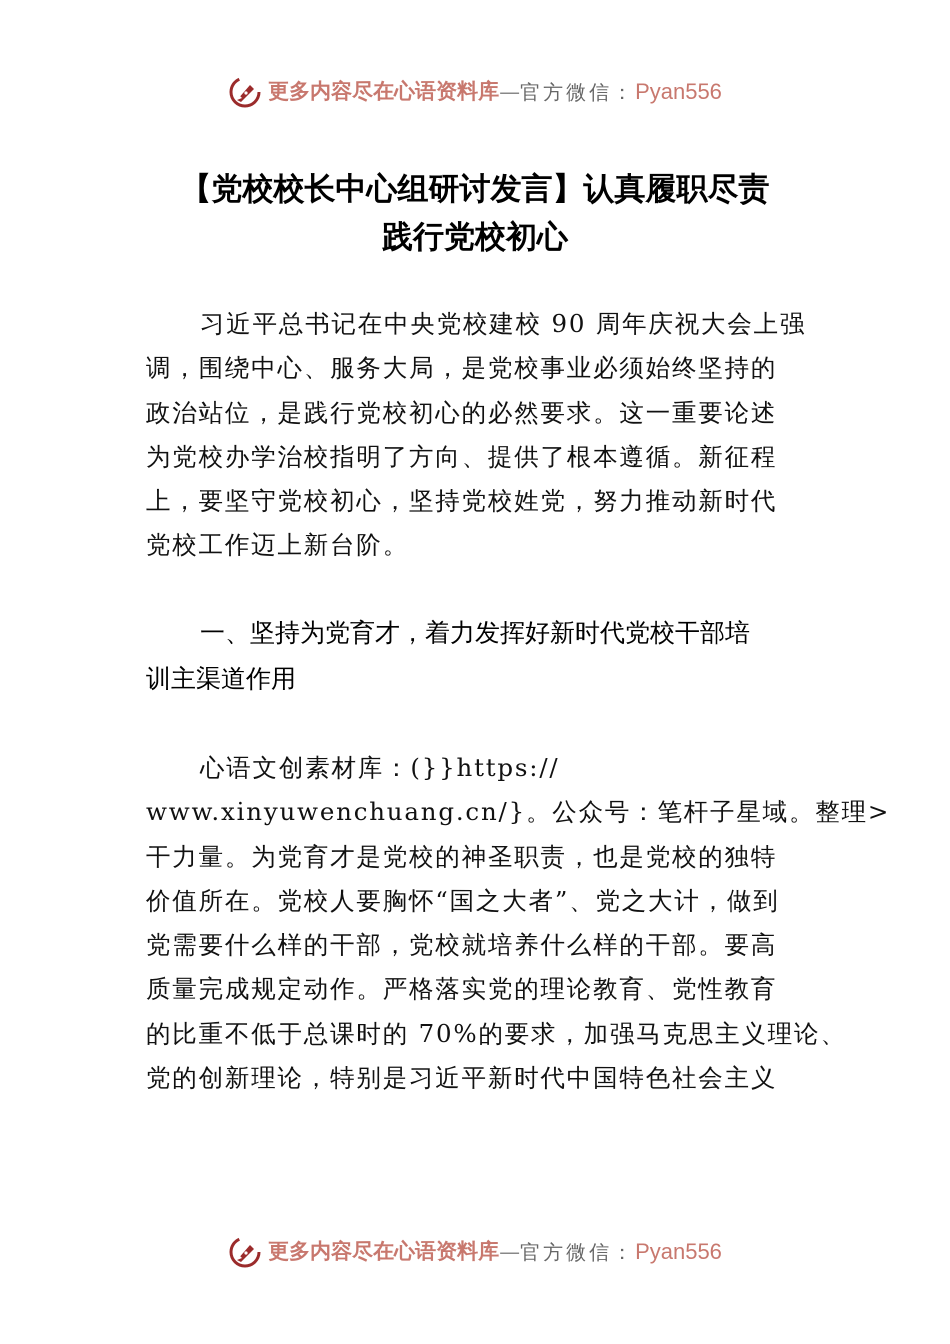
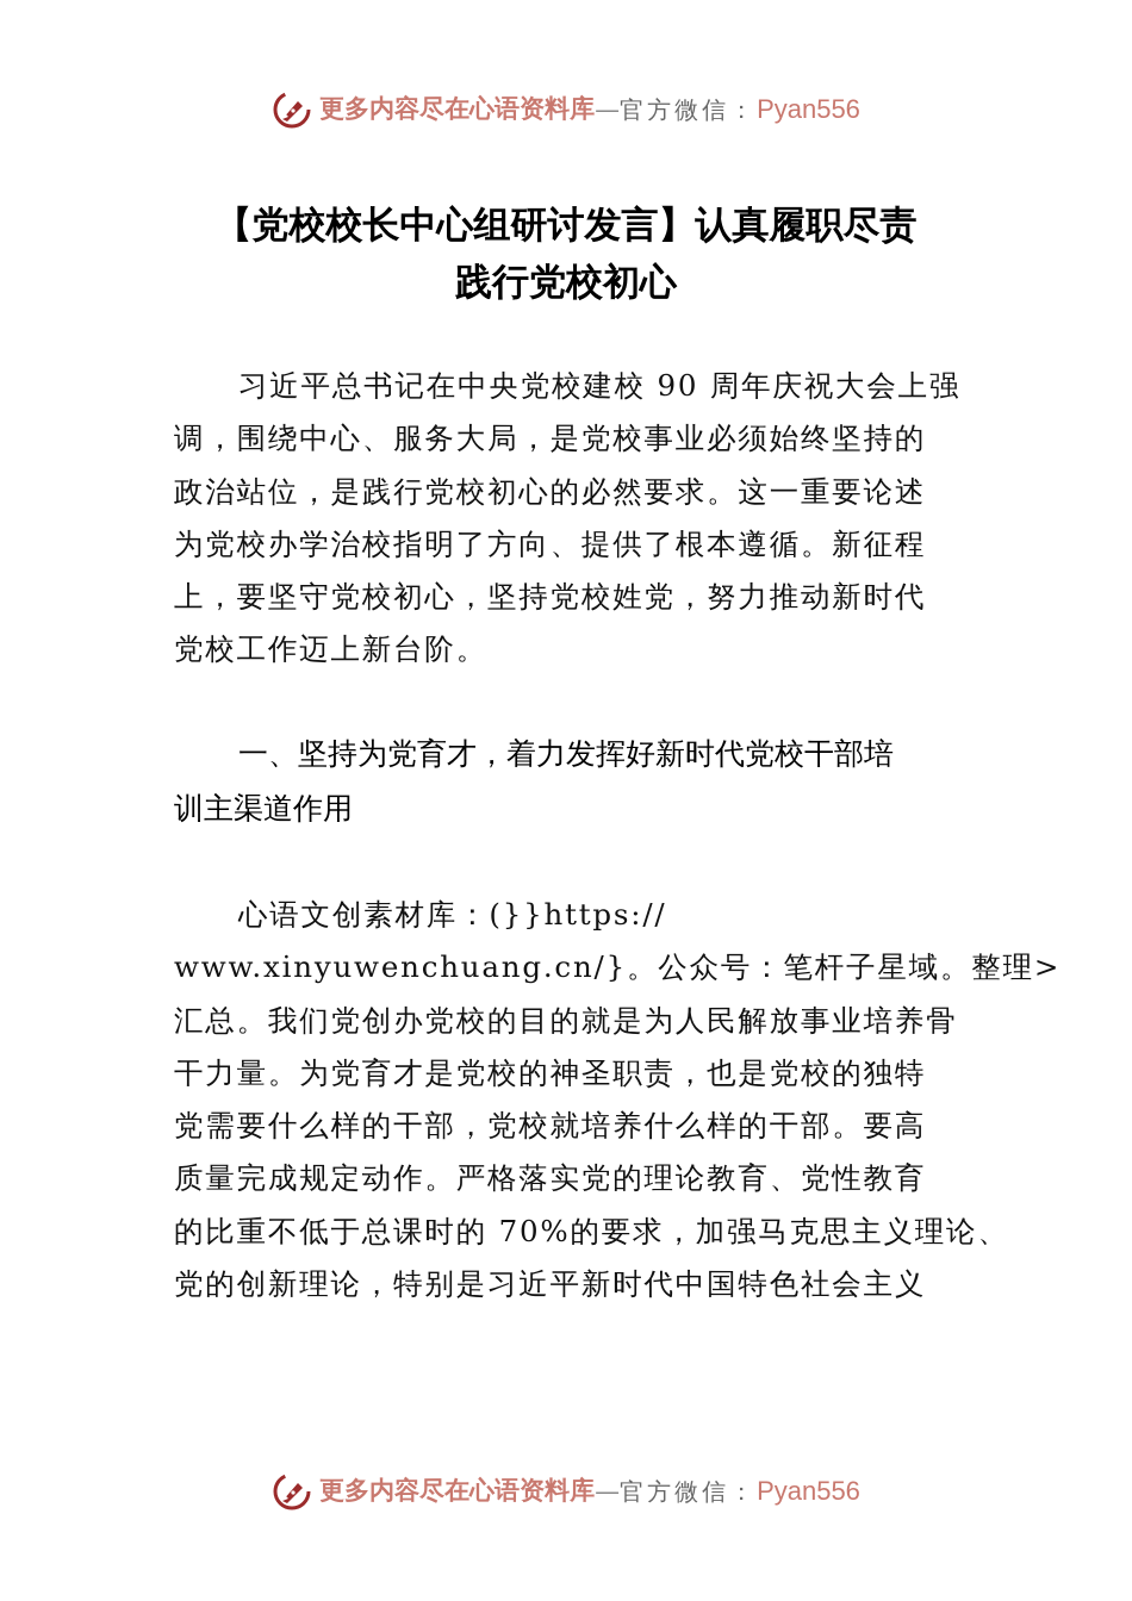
  更多内容尽在心语资料库
  —
  官方微信：
  Pyan556
  【党校校长中心组研讨发言】认真履职尽责
  践行党校初心
  习近平总书记在中央党校建校 90 周年庆祝大会上强
  调，围绕中心、服务大局，是党校事业必须始终坚持的
  政治站位，是践行党校初心的必然要求。这一重要论述
  为党校办学治校指明了方向、提供了根本遵循。新征程
  上，要坚守党校初心，坚持党校姓党，努力推动新时代
  党校工作迈上新台阶。
  一、坚持为党育才，着力发挥好新时代党校干部培
  训主渠道作用
  心语文创素材库：(}}https://
  www.xinyuwenchuang.cn/}。公众号：笔杆子星域。整理>
+ 汇总。我们党创办党校的目的就是为人民解放事业培养骨
  干力量。为党育才是党校的神圣职责，也是党校的独特
- 价值所在。党校人要胸怀“国之大者”、党之大计，做到
  党需要什么样的干部，党校就培养什么样的干部。要高
  质量完成规定动作。严格落实党的理论教育、党性教育
  的比重不低于总课时的 70%的要求，加强马克思主义理论、
  党的创新理论，特别是习近平新时代中国特色社会主义
  更多内容尽在心语资料库
  —
  官方微信：
  Pyan556
